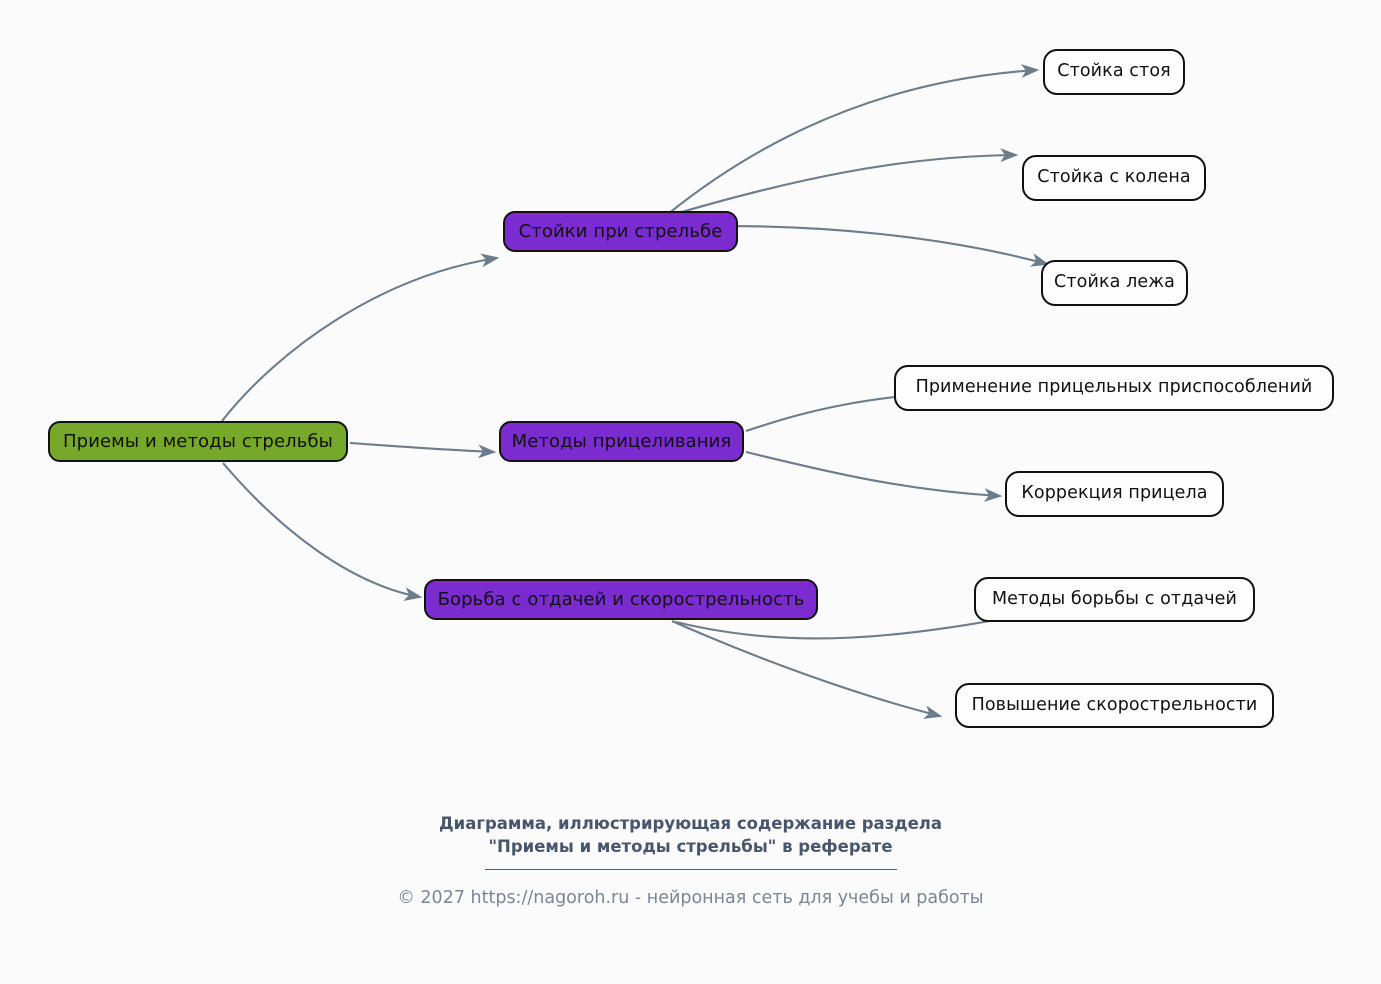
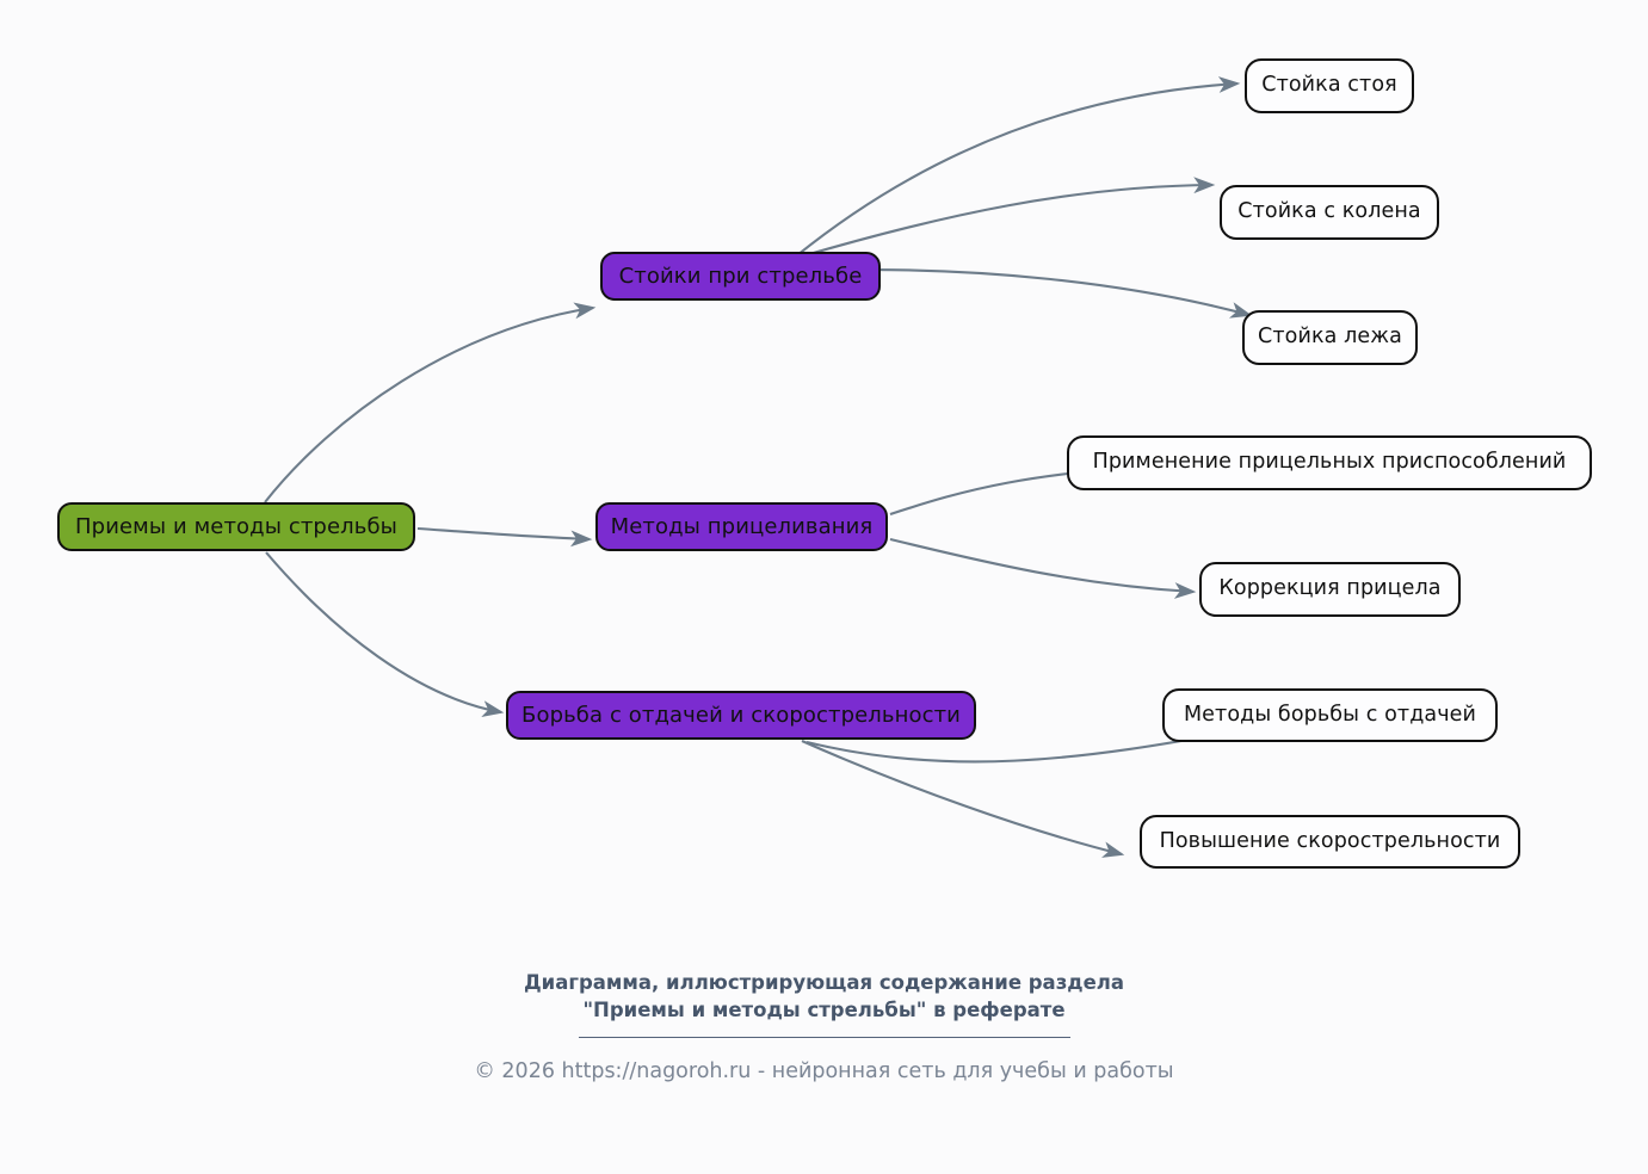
  Приемы и методы стрельбы
  Стойки при стрельбе
  Стойка стоя
  Стойка с колена
  Стойка лежа
  Методы прицеливания
  Применение прицельных приспособлений
  Коррекция прицела
- Борьба с отдачей и скорострельность
+ Борьба с отдачей и скорострельности
  Методы борьбы с отдачей
  Повышение скорострельности
  Диаграмма, иллюстрирующая содержание раздела
  "Приемы и методы стрельбы" в реферате
- © 2027 https://nagoroh.ru - нейронная сеть для учебы и работы
+ © 2026 https://nagoroh.ru - нейронная сеть для учебы и работы
